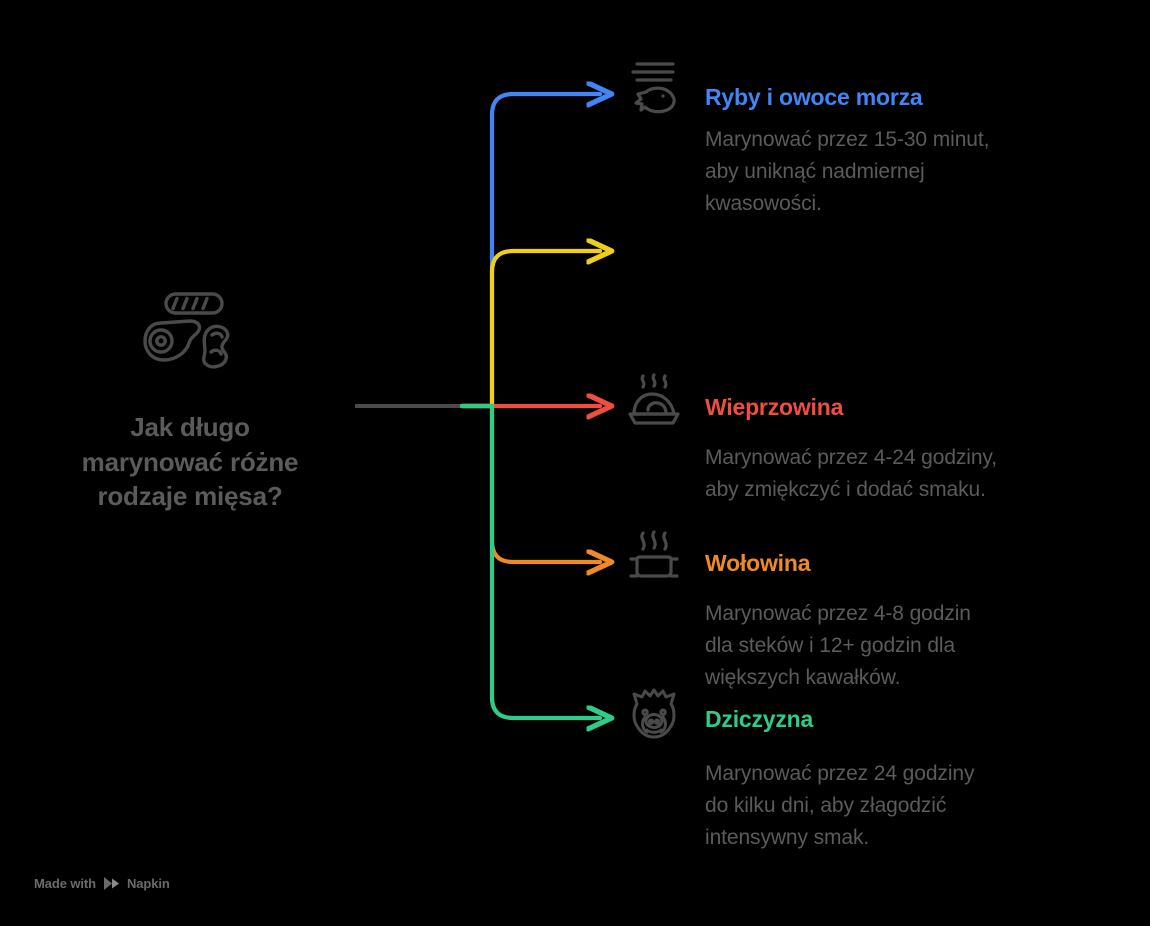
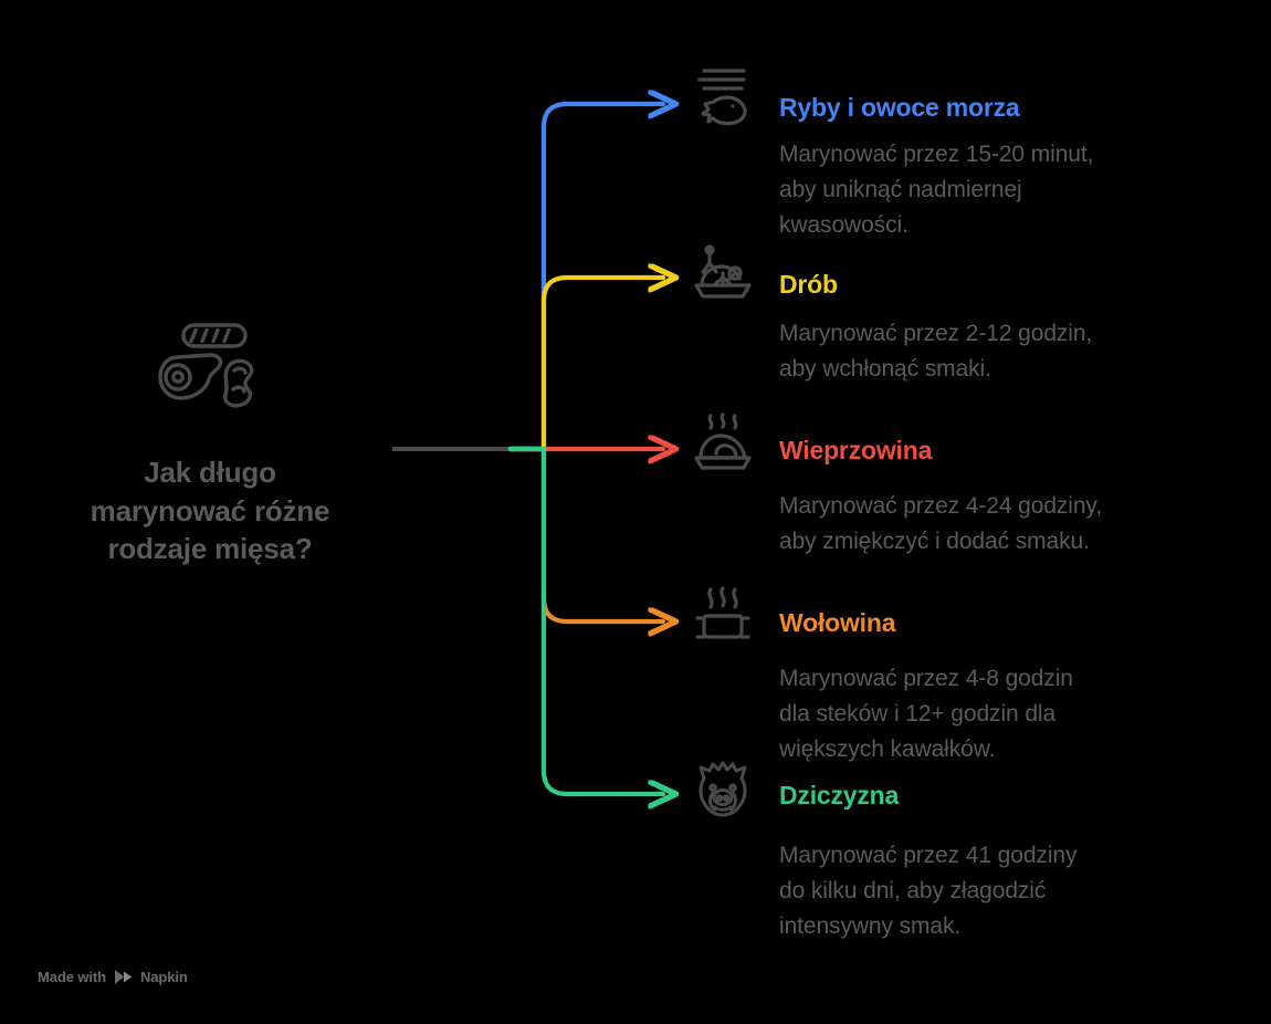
  Jak długo
  marynować różne
  rodzaje mięsa?
  Ryby i owoce morza
- Marynować przez 15-30 minut,
+ Marynować przez 15-20 minut,
  aby uniknąć nadmiernej
  kwasowości.
+ Drób
+ Marynować przez 2-12 godzin,
+ aby wchłonąć smaki.
  Wieprzowina
  Marynować przez 4-24 godziny,
  aby zmiękczyć i dodać smaku.
  Wołowina
  Marynować przez 4-8 godzin
  dla steków i 12+ godzin dla
  większych kawałków.
  Dziczyzna
- Marynować przez 24 godziny
+ Marynować przez 41 godziny
  do kilku dni, aby złagodzić
  intensywny smak.
  Made with
  Napkin
